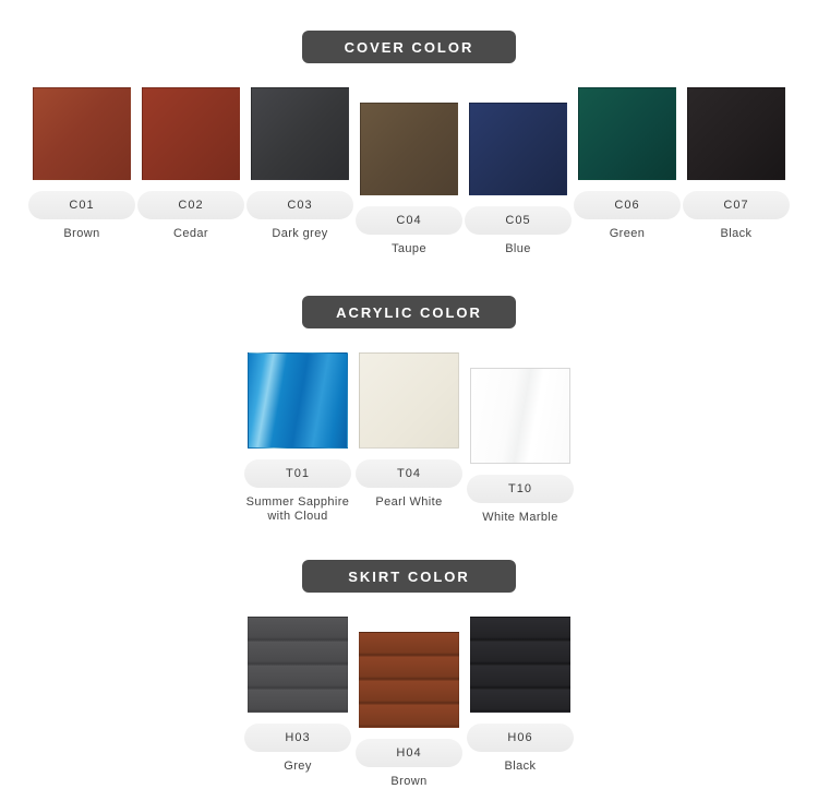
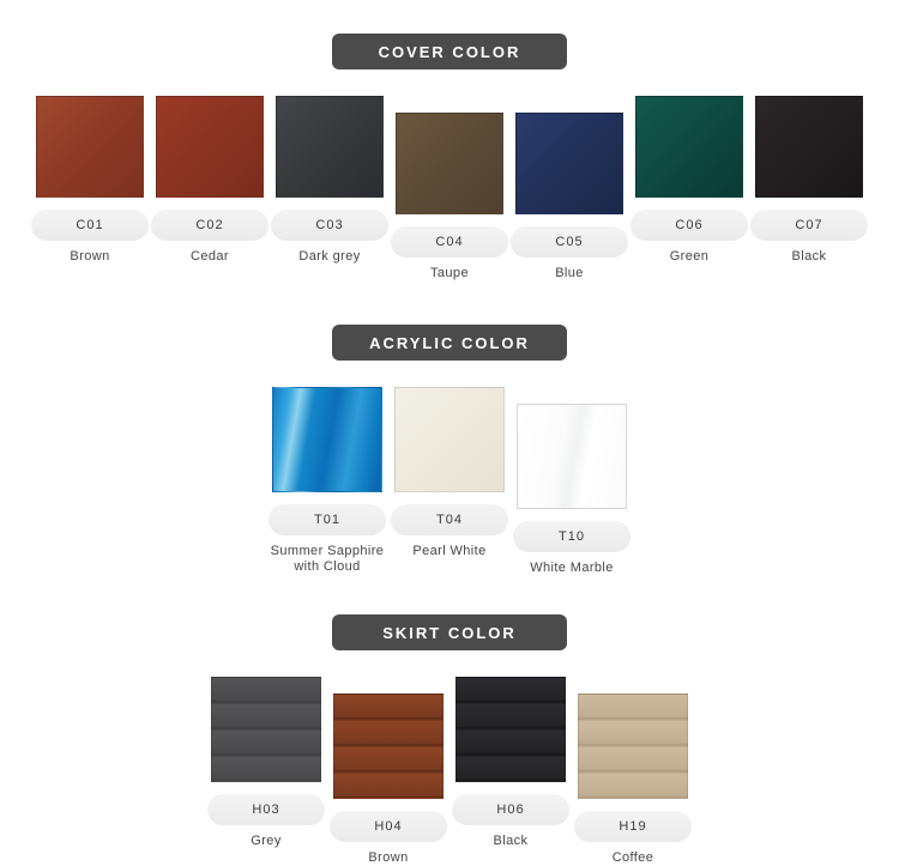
  COVER COLOR
  C01
  Brown
  C02
  Cedar
  C03
  Dark grey
  C04
  Taupe
  C05
  Blue
  C06
  Green
  C07
  Black
  ACRYLIC COLOR
  T01
  Summer Sapphire
  with Cloud
  T04
  Pearl White
  T10
  White Marble
  SKIRT COLOR
  H03
  Grey
  H04
  Brown
  H06
  Black
+ H19
+ Coffee
